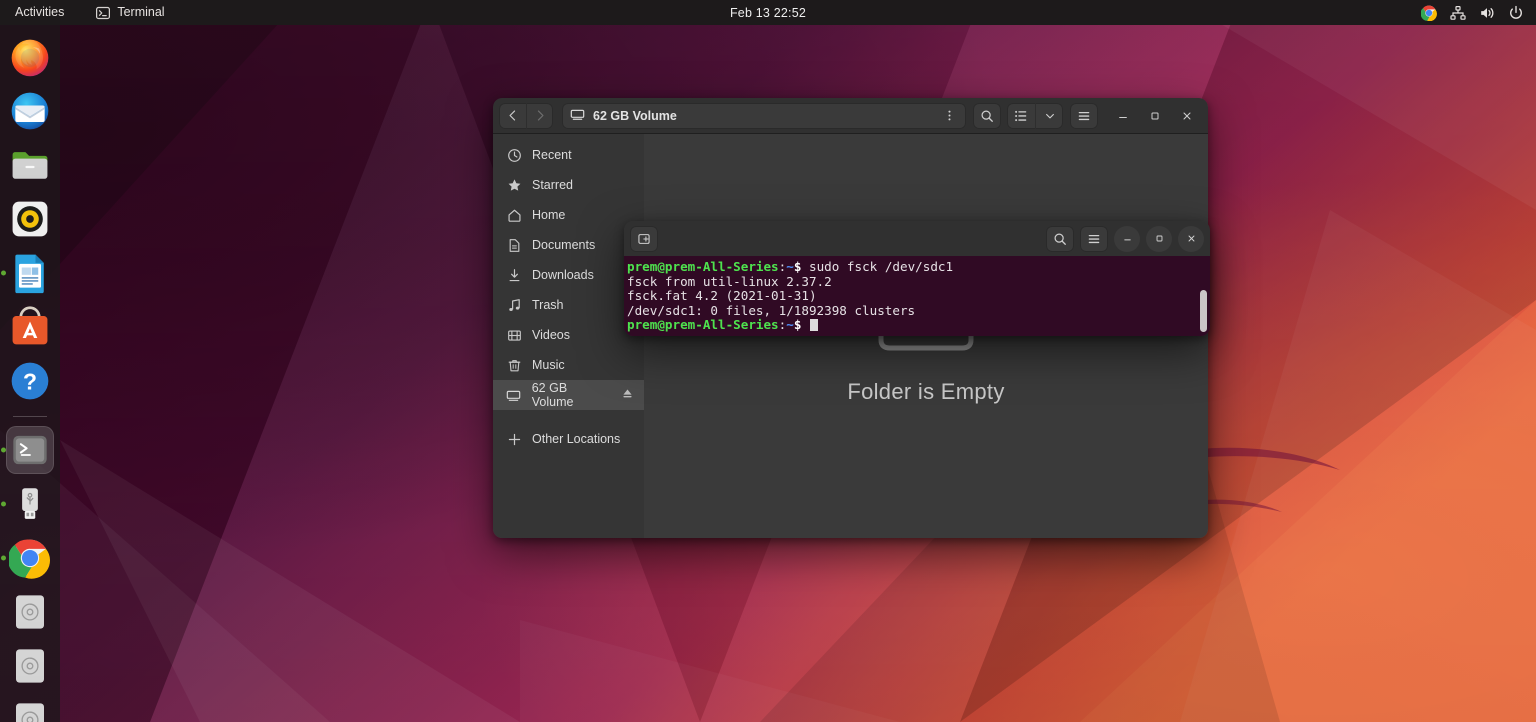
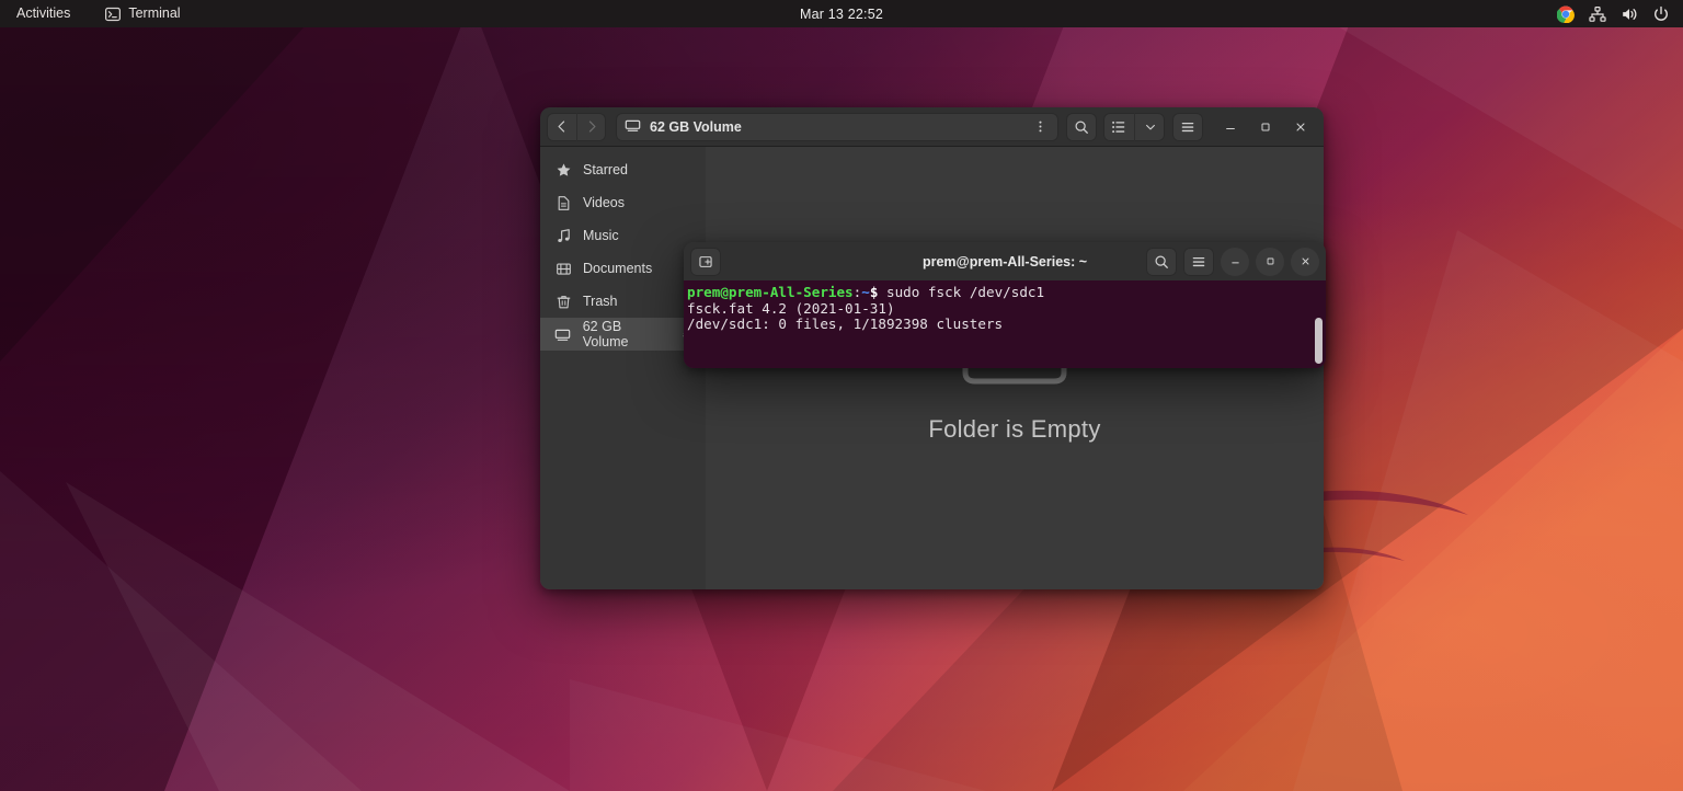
  Activities
  Terminal
- Feb 13 22:52
+ Mar 13 22:52
- ?
  62 GB Volume
- Recent
  Starred
- Home
- Documents
+ Videos
- Downloads
- Trash
+ Music
- Videos
+ Documents
- Music
+ Trash
  62 GB Volume
- Other Locations
  Folder is Empty
+ prem@prem-All-Series: ~
  prem@prem-All-Series:~$ sudo fsck /dev/sdc1
- fsck from util-linux 2.37.2
  fsck.fat 4.2 (2021-01-31)
  /dev/sdc1: 0 files, 1/1892398 clusters
- prem@prem-All-Series:~$
